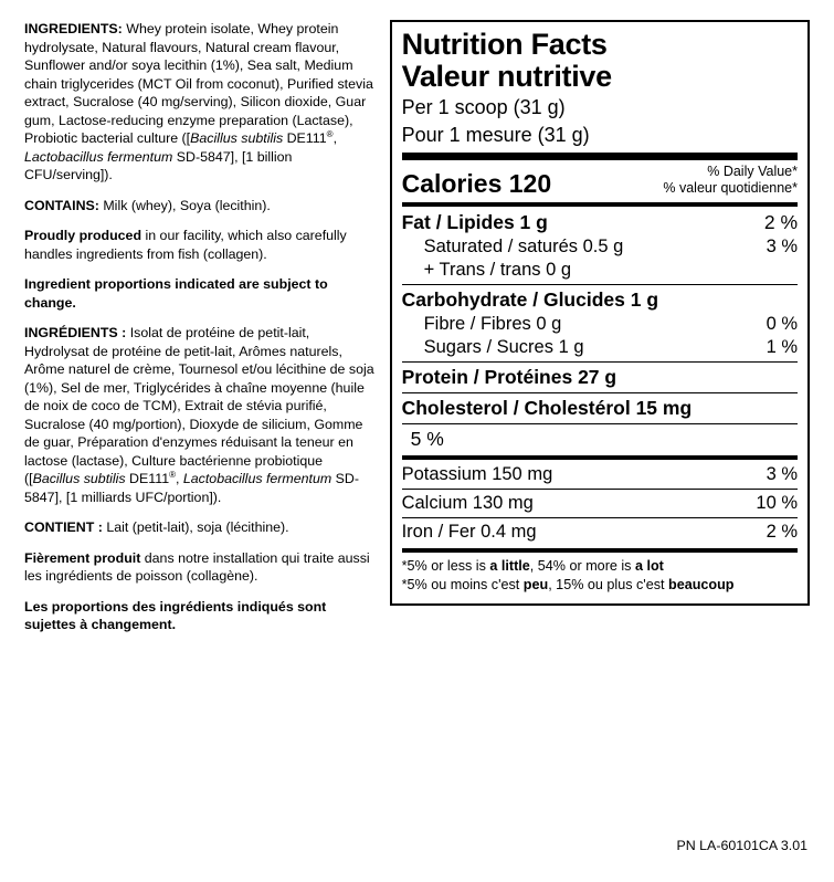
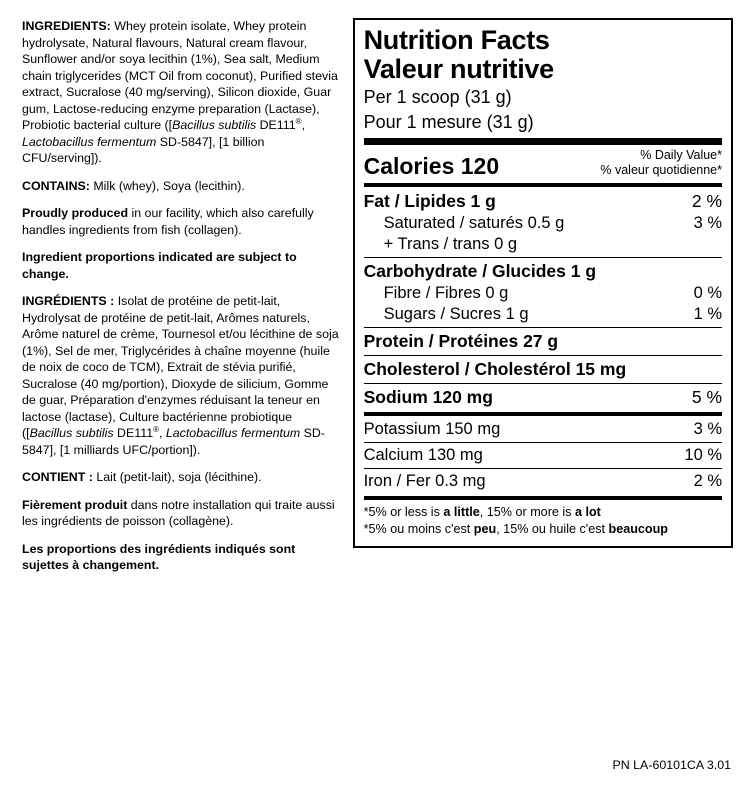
  INGREDIENTS: Whey protein isolate, Whey protein hydrolysate, Natural flavours, Natural cream flavour, Sunflower and/or soya lecithin (1%), Sea salt, Medium chain triglycerides (MCT Oil from coconut), Purified stevia extract, Sucralose (40 mg/serving), Silicon dioxide, Guar gum, Lactose-reducing enzyme preparation (Lactase), Probiotic bacterial culture ([Bacillus subtilis DE111®, Lactobacillus fermentum SD-5847], [1 billion CFU/serving]).
  CONTAINS: Milk (whey), Soya (lecithin).
  Proudly produced in our facility, which also carefully handles ingredients from fish (collagen).
  Ingredient proportions indicated are subject to change.
  INGRÉDIENTS : Isolat de protéine de petit-lait, Hydrolysat de protéine de petit-lait, Arômes naturels, Arôme naturel de crème, Tournesol et/ou lécithine de soja (1%), Sel de mer, Triglycérides à chaîne moyenne (huile de noix de coco de TCM), Extrait de stévia purifié, Sucralose (40 mg/portion), Dioxyde de silicium, Gomme de guar, Préparation d'enzymes réduisant la teneur en lactose (lactase), Culture bactérienne probiotique ([Bacillus subtilis DE111®, Lactobacillus fermentum SD-5847], [1 milliards UFC/portion]).
  CONTIENT : Lait (petit-lait), soja (lécithine).
  Fièrement produit dans notre installation qui traite aussi les ingrédients de poisson (collagène).
  Les proportions des ingrédients indiqués sont sujettes à changement.
  Nutrition Facts
  Valeur nutritive
  Per 1 scoop (31 g)
  Pour 1 mesure (31 g)
  Calories 120
  % Daily Value*
  % valeur quotidienne*
  Fat / Lipides 1 g
  2 %
  Saturated / saturés 0.5 g
  3 %
  + Trans / trans 0 g
  Carbohydrate / Glucides 1 g
  Fibre / Fibres 0 g
  0 %
  Sugars / Sucres 1 g
  1 %
  Protein / Protéines 27 g
  Cholesterol / Cholestérol 15 mg
+ Sodium 120 mg
  5 %
  Potassium 150 mg
  3 %
  Calcium 130 mg
  10 %
- Iron / Fer 0.4 mg
+ Iron / Fer 0.3 mg
  2 %
- *5% or less is a little, 54% or more is a lot
+ *5% or less is a little, 15% or more is a lot
- *5% ou moins c'est peu, 15% ou plus c'est beaucoup
+ *5% ou moins c'est peu, 15% ou huile c'est beaucoup
  PN LA-60101CA 3.01
